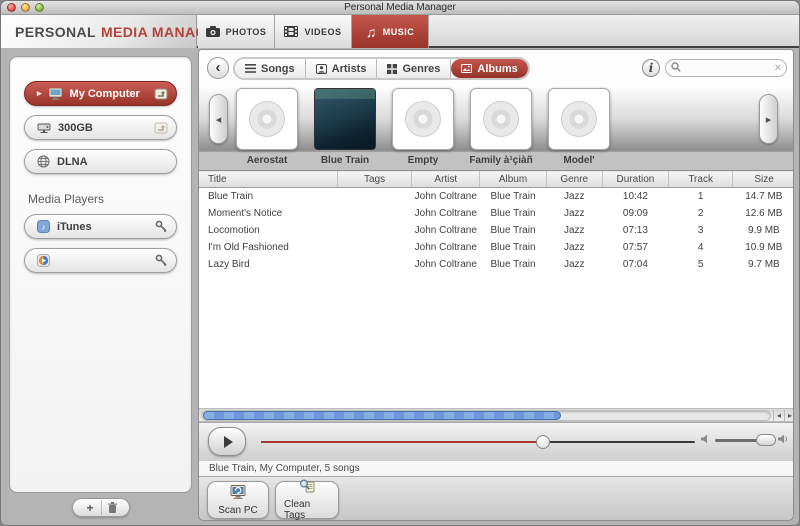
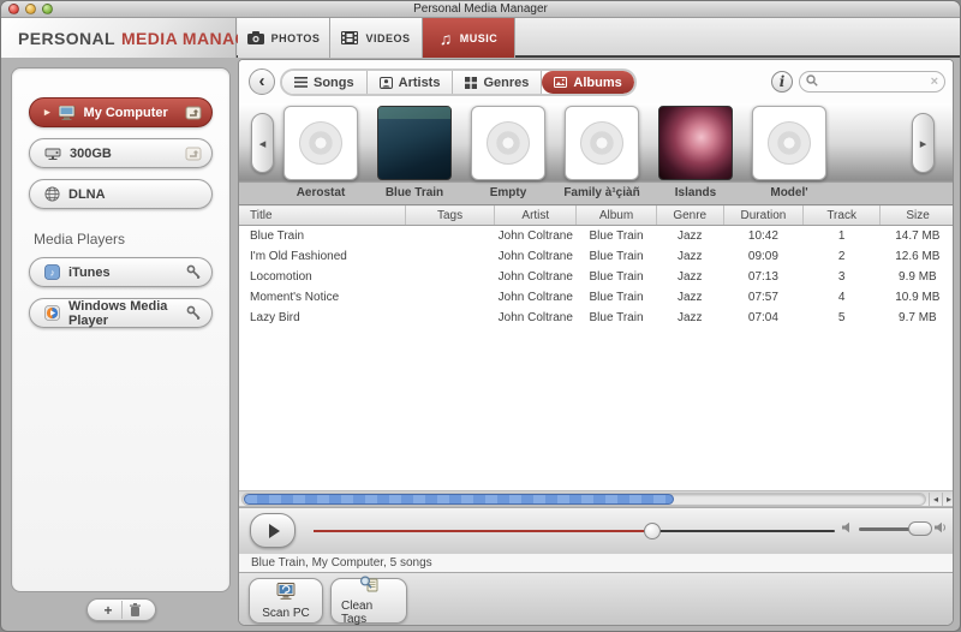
  Personal Media Manager
  PERSONAL
  MEDIA MANA
  PHOTOS
  VIDEOS
  ♫
  MUSIC
  ▸
  My Computer
  300GB
  DLNA
  Media Players
  ♪
  iTunes
+ Windows Media Player
  +
  ‹
  Songs
  Artists
  Genres
  Albums
  i
  ×
  ◂
  Aerostat
  Blue Train
  Empty
  Family à¹çiàñ
+ Islands
  Model'
  ▸
  Title	Tags	Artist	Album	Genre	Duration	Track	Size
  Blue Train		John Coltrane	Blue Train	Jazz	10:42	1	14.7 MB
- Moment's Notice		John Coltrane	Blue Train	Jazz	09:09	2	12.6 MB
+ I'm Old Fashioned		John Coltrane	Blue Train	Jazz	09:09	2	12.6 MB
  Locomotion		John Coltrane	Blue Train	Jazz	07:13	3	9.9 MB
- I'm Old Fashioned		John Coltrane	Blue Train	Jazz	07:57	4	10.9 MB
+ Moment's Notice		John Coltrane	Blue Train	Jazz	07:57	4	10.9 MB
  Lazy Bird		John Coltrane	Blue Train	Jazz	07:04	5	9.7 MB
  ◂
  ▸
  Blue Train, My Computer, 5 songs
  Scan PC
  Clean Tags
